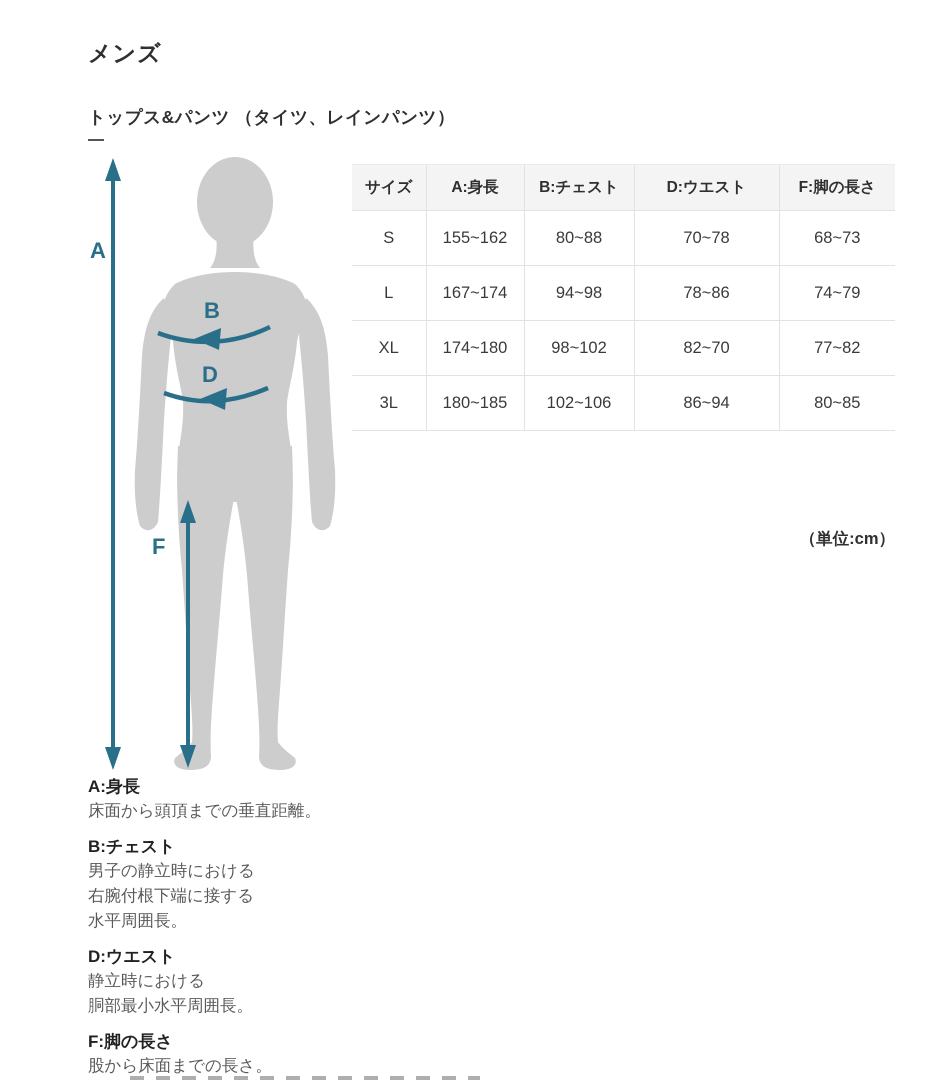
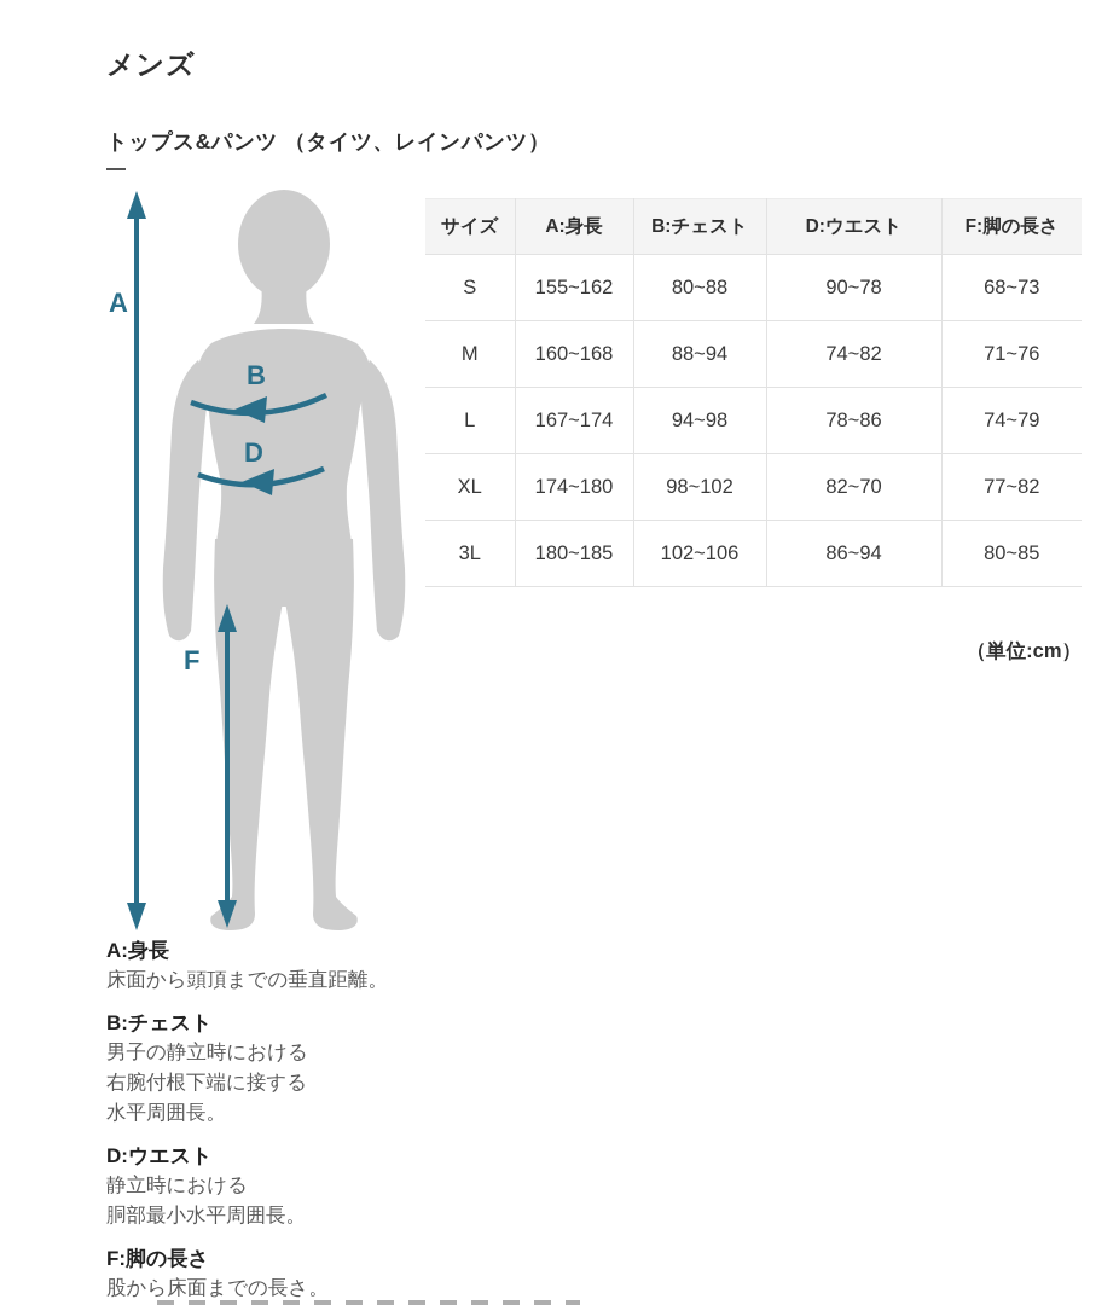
  メンズ
  トップス&パンツ （タイツ、レインパンツ）
  A
  B
  D
  F
  サイズ	A:身長	B:チェスト	D:ウエスト	F:脚の長さ
- S	155~162	80~88	70~78	68~73
+ S	155~162	80~88	90~78	68~73
+ M	160~168	88~94	74~82	71~76
  L	167~174	94~98	78~86	74~79
  XL	174~180	98~102	82~70	77~82
  3L	180~185	102~106	86~94	80~85
  （単位:cm）
  A:身長
  床面から頭頂までの垂直距離。
  B:チェスト
  男子の静立時における
  右腕付根下端に接する
  水平周囲長。
  D:ウエスト
  静立時における
  胴部最小水平周囲長。
  F:脚の長さ
  股から床面までの長さ。
